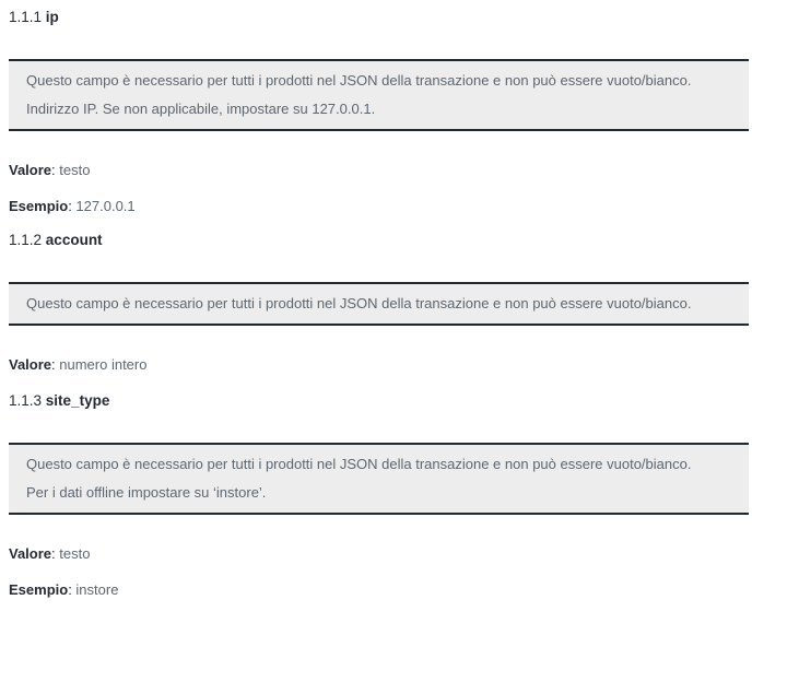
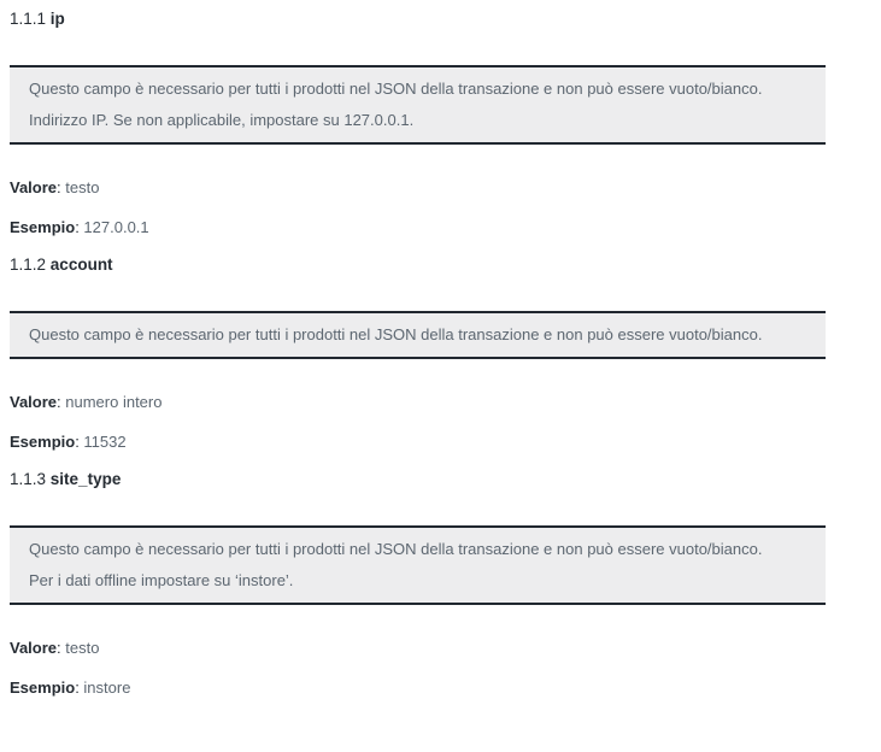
  1.1.1 ip
  Questo campo è necessario per tutti i prodotti nel JSON della transazione e non può essere vuoto/bianco.
  Indirizzo IP. Se non applicabile, impostare su 127.0.0.1.
  Valore: testo
  Esempio: 127.0.0.1
  1.1.2 account
  Questo campo è necessario per tutti i prodotti nel JSON della transazione e non può essere vuoto/bianco.
  Valore: numero intero
+ Esempio: 11532
  1.1.3 site_type
  Questo campo è necessario per tutti i prodotti nel JSON della transazione e non può essere vuoto/bianco.
  Per i dati offline impostare su ‘instore’.
  Valore: testo
  Esempio: instore
